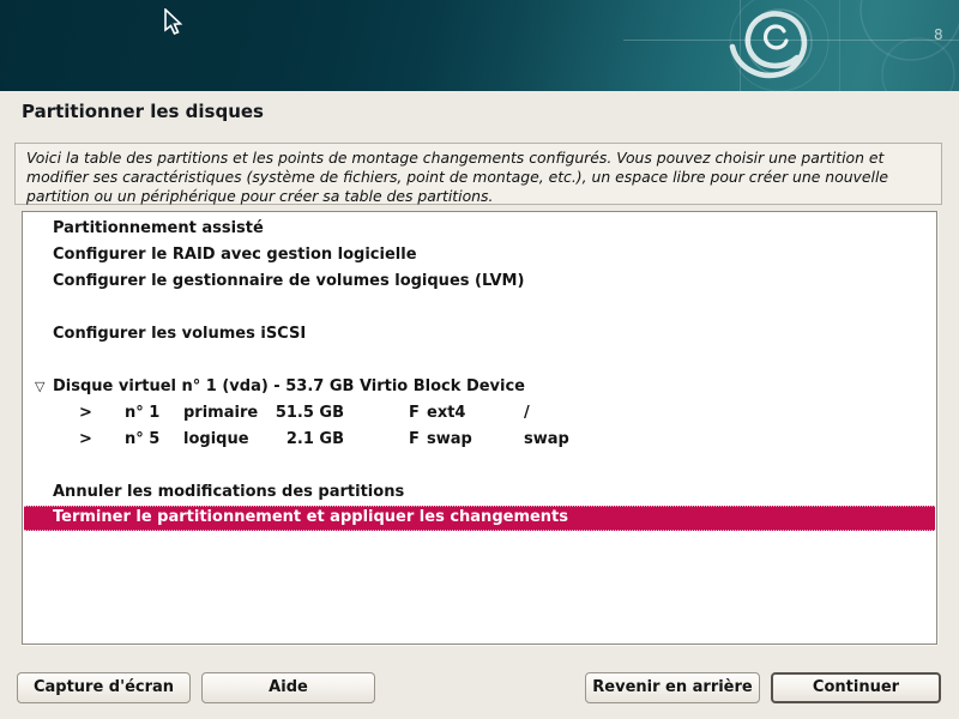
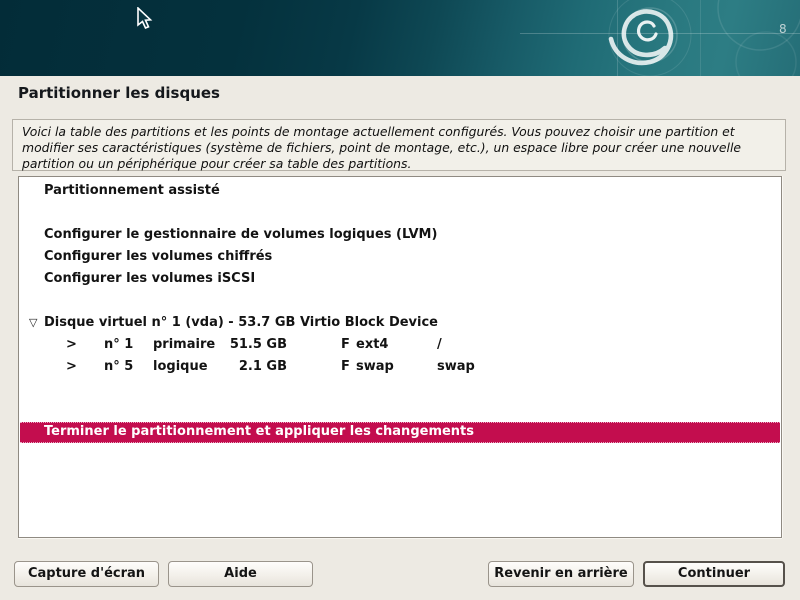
  8
  Partitionner les disques
- Voici la table des partitions et les points de montage changements configurés. Vous pouvez choisir une partition et modifier ses caractéristiques (système de fichiers, point de montage, etc.), un espace libre pour créer une nouvelle partition ou un périphérique pour créer sa table des partitions.
+ Voici la table des partitions et les points de montage actuellement configurés. Vous pouvez choisir une partition et modifier ses caractéristiques (système de fichiers, point de montage, etc.), un espace libre pour créer une nouvelle partition ou un périphérique pour créer sa table des partitions.
  Partitionnement assisté
- Configurer le RAID avec gestion logicielle
  Configurer le gestionnaire de volumes logiques (LVM)
+ Configurer les volumes chiffrés
  Configurer les volumes iSCSI
  ▽
  Disque virtuel n° 1 (vda) - 53.7 GB Virtio Block Device
  >
  n° 1
  primaire
  51.5 GB
  F
  ext4
  /
  >
  n° 5
  logique
  2.1 GB
  F
  swap
  swap
- Annuler les modifications des partitions
  Terminer le partitionnement et appliquer les changements
  Capture d'écran
  Aide
  Revenir en arrière
  Continuer
